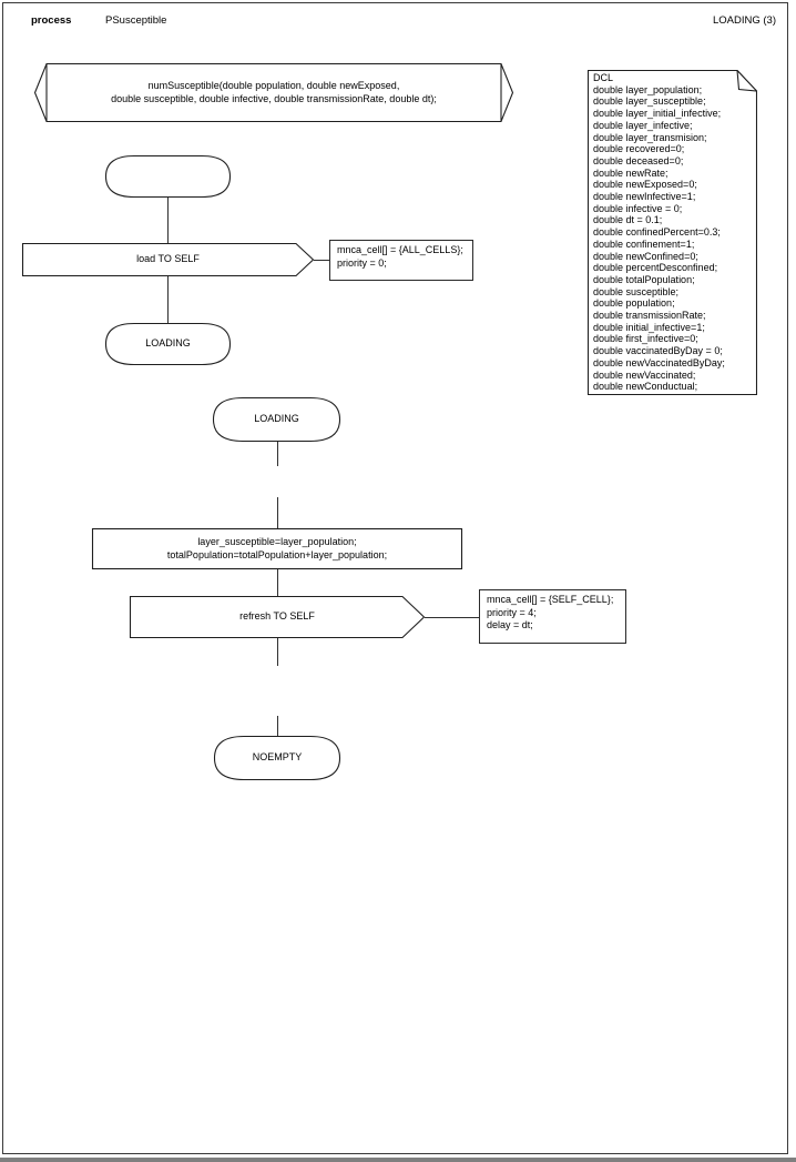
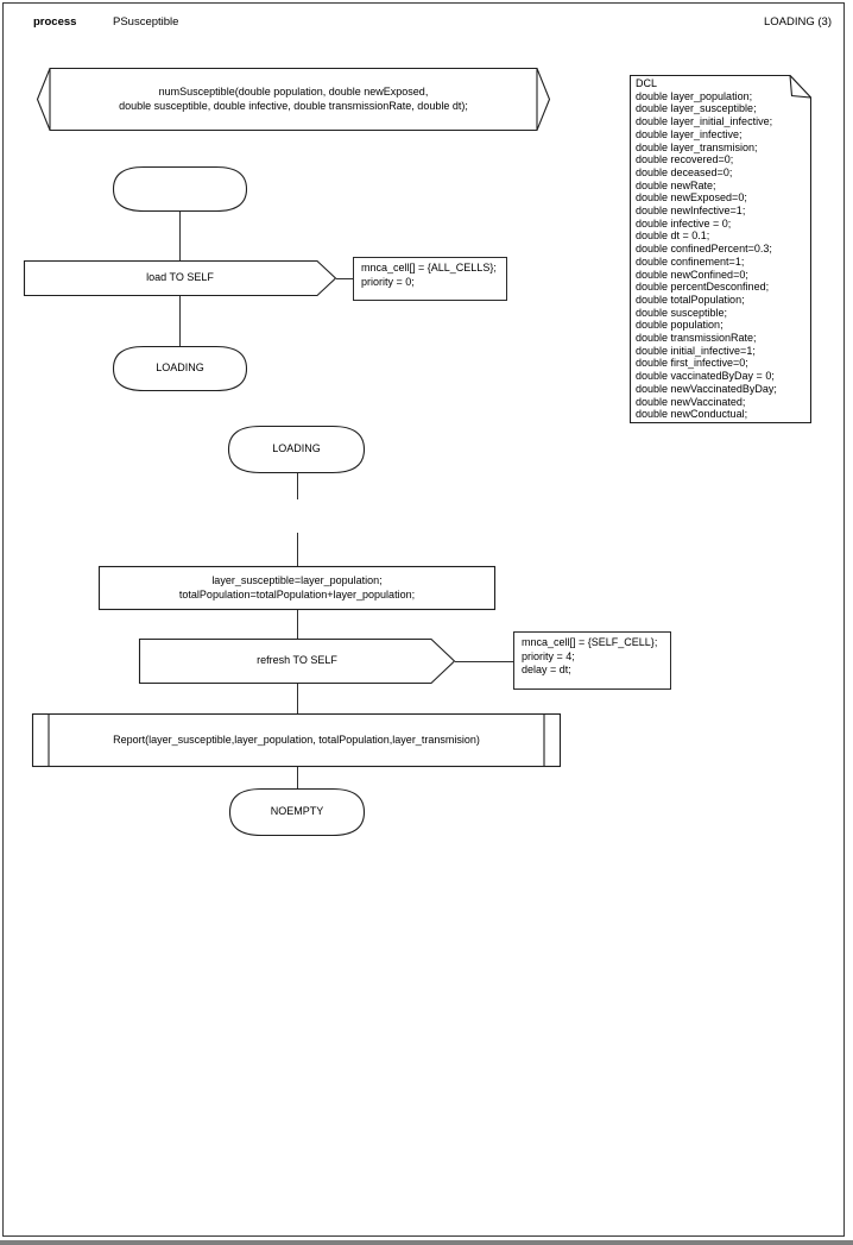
  process
  PSusceptible
  LOADING (3)
  numSusceptible(double population, double newExposed,
  double susceptible, double infective, double transmissionRate, double dt);
  load TO SELF
  mnca_cell[] = {ALL_CELLS};
  priority = 0;
  LOADING
  LOADING
  layer_susceptible=layer_population;
  totalPopulation=totalPopulation+layer_population;
  refresh TO SELF
  mnca_cell[] = {SELF_CELL};
  priority = 4;
  delay = dt;
+ Report(layer_susceptible,layer_population, totalPopulation,layer_transmision)
  NOEMPTY
  DCL
  double layer_population;
  double layer_susceptible;
  double layer_initial_infective;
  double layer_infective;
  double layer_transmision;
  double recovered=0;
  double deceased=0;
  double newRate;
  double newExposed=0;
  double newInfective=1;
  double infective = 0;
  double dt = 0.1;
  double confinedPercent=0.3;
  double confinement=1;
  double newConfined=0;
  double percentDesconfined;
  double totalPopulation;
  double susceptible;
  double population;
  double transmissionRate;
  double initial_infective=1;
  double first_infective=0;
  double vaccinatedByDay = 0;
  double newVaccinatedByDay;
  double newVaccinated;
  double newConductual;
